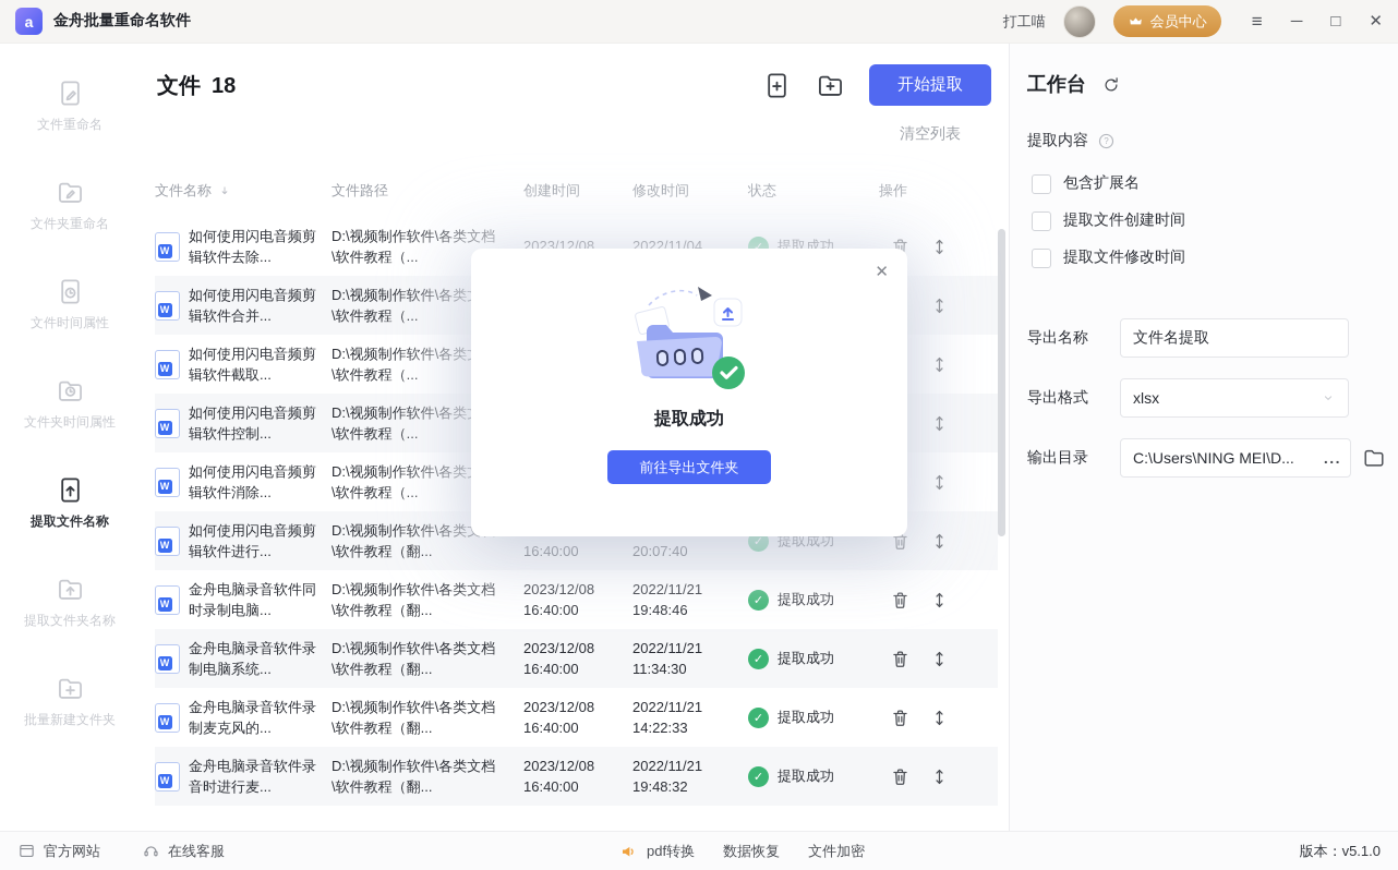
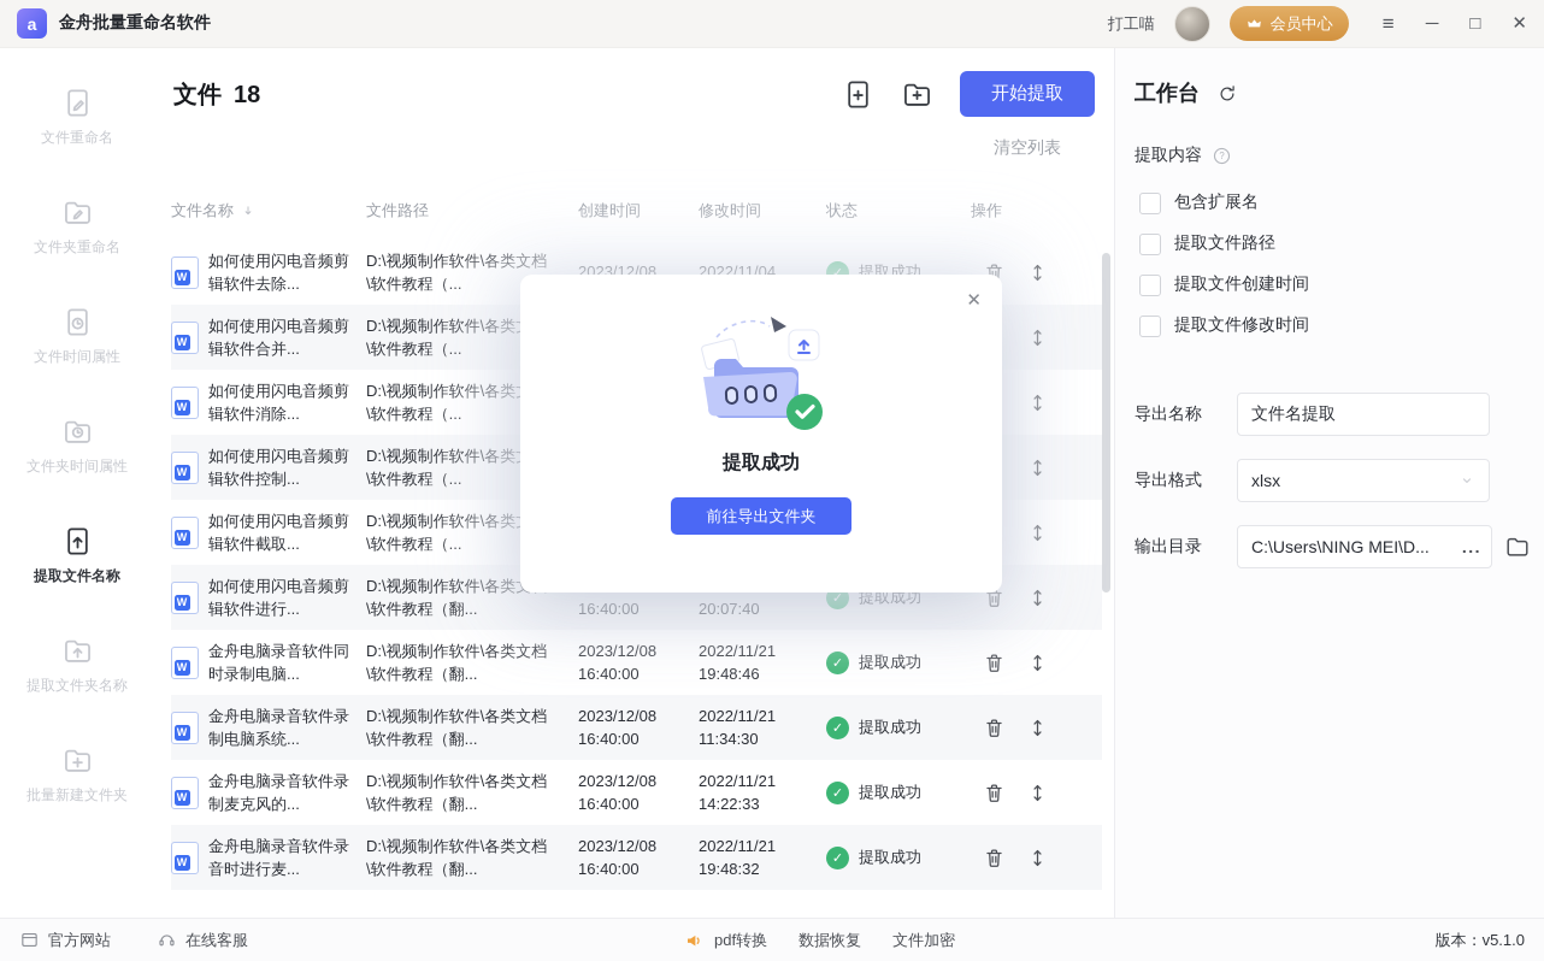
  a
  金舟批量重命名软件
  打工喵
  会员中心
  ≡
  ─
  □
  ✕
  文件重命名
  文件夹重命名
  文件时间属性
  文件夹时间属性
  提取文件名称
  提取文件夹名称
  批量新建文件夹
  文件
  18
  开始提取
  清空列表
  文件名称
  文件路径
  创建时间
  修改时间
  状态
  操作
  如何使用闪电音频剪辑软件去除...
  D:\视频制作软件\各类文档\软件教程（...
  2023/12/08
  2022/11/04
  提取成功
  如何使用闪电音频剪辑软件合并...
  D:\视频制作软件\各类\软件教程（...
- 如何使用闪电音频剪辑软件截取...
+ 如何使用闪电音频剪辑软件消除...
  D:\视频制作软件\各类\软件教程（...
  如何使用闪电音频剪辑软件控制...
  D:\视频制作软件\各类\软件教程（...
- 如何使用闪电音频剪辑软件消除...
+ 如何使用闪电音频剪辑软件截取...
  D:\视频制作软件\各类\软件教程（...
  如何使用闪电音频剪辑软件进行...
  D:\视频制作软件\各类\软件教程（翻...
  提取成功
  金舟电脑录音软件同时录制电脑...
  D:\视频制作软件\各类文档\软件教程（翻...
  2023/12/08 16:40:00
  2022/11/21 19:48:46
  提取成功
  金舟电脑录音软件录制电脑系统...
  D:\视频制作软件\各类文档\软件教程（翻...
  2023/12/08 16:40:00
  2022/11/21 11:34:30
  提取成功
  金舟电脑录音软件录制麦克风的...
  D:\视频制作软件\各类文档\软件教程（翻...
  2023/12/08 16:40:00
  2022/11/21 14:22:33
  提取成功
  金舟电脑录音软件录音时进行麦...
  D:\视频制作软件\各类文档\软件教程（翻...
  2023/12/08 16:40:00
  2022/11/21 19:48:32
  提取成功
  ✕
  提取成功
  前往导出文件夹
  工作台
  提取内容
  ?
  包含扩展名
+ 提取文件路径
  提取文件创建时间
  提取文件修改时间
  导出名称
  文件名提取
  导出格式
  xlsx
  输出目录
  C:\Users\NING MEI\D...
  ...
  官方网站
  在线客服
  pdf转换
  数据恢复
  文件加密
  版本：v5.1.0
